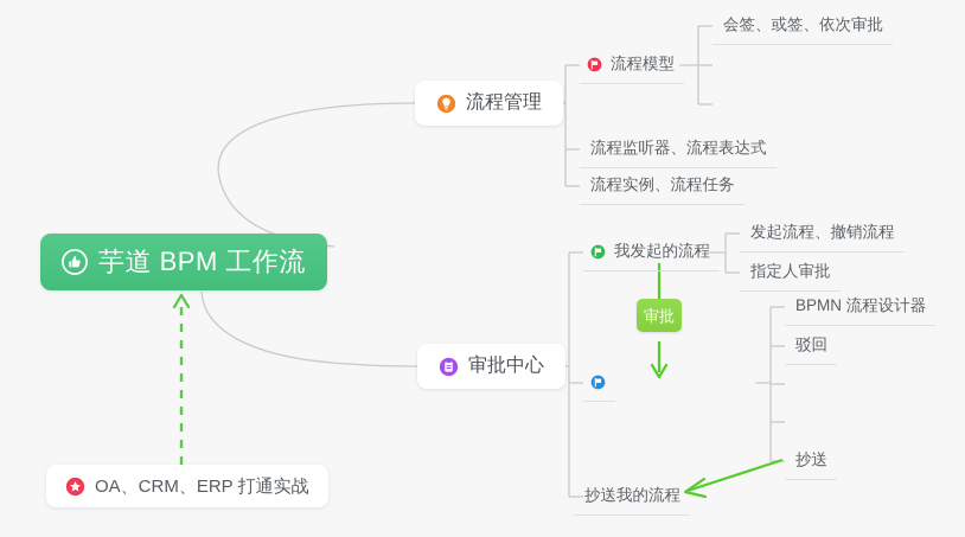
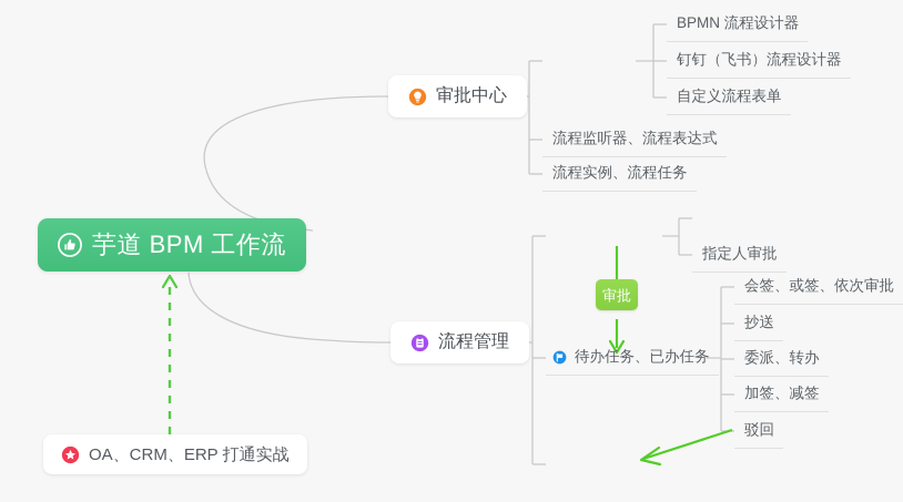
  芋道 BPM 工作流
- 流程管理
+ 审批中心
- 流程模型
- 会签、或签、依次审批
+ BPMN 流程设计器
+ 钉钉（飞书）流程设计器
+ 自定义流程表单
  流程监听器、流程表达式
  流程实例、流程任务
- 审批中心
+ 流程管理
- 我发起的流程
- 发起流程、撤销流程
  指定人审批
  审批
+ 待办任务、已办任务
- BPMN 流程设计器
+ 会签、或签、依次审批
- 驳回
+ 抄送
+ 委派、转办
+ 加签、减签
- 抄送
+ 驳回
- 抄送我的流程
  OA、CRM、ERP 打通实战
